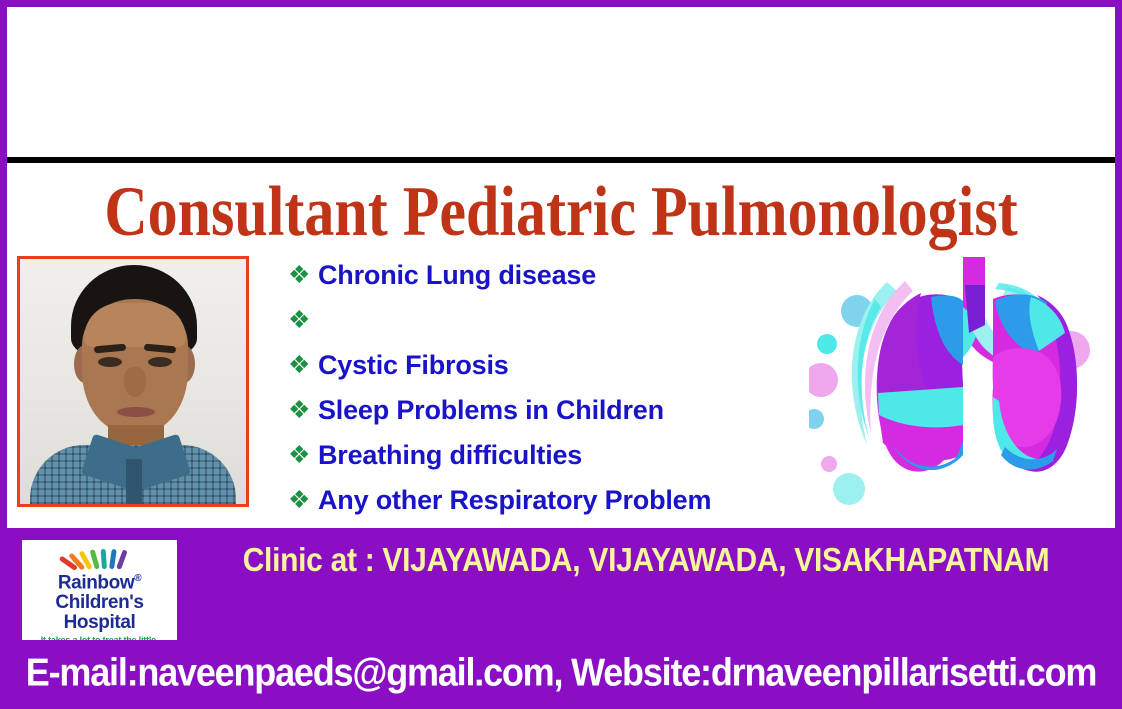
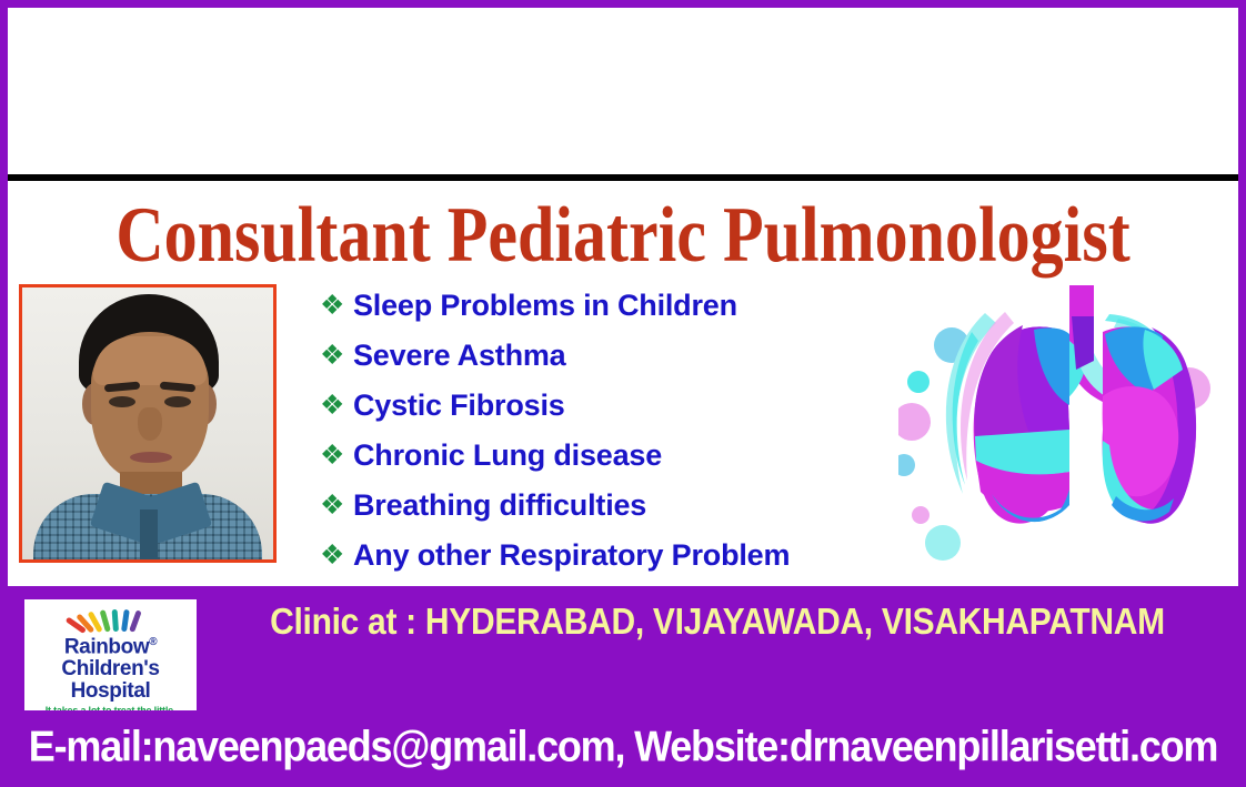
  Consultant Pediatric Pulmonologist
  ❖
- Chronic Lung disease
+ Sleep Problems in Children
  ❖
+ Severe Asthma
  ❖
  Cystic Fibrosis
  ❖
- Sleep Problems in Children
+ Chronic Lung disease
  ❖
  Breathing difficulties
  ❖
  Any other Respiratory Problem
  Rainbow®
  Children's
  Hospital
- Clinic at : VIJAYAWADA, VIJAYAWADA, VISAKHAPATNAM
+ Clinic at : HYDERABAD, VIJAYAWADA, VISAKHAPATNAM
  E-mail:naveenpaeds@gmail.com, Website:drnaveenpillarisetti.com
